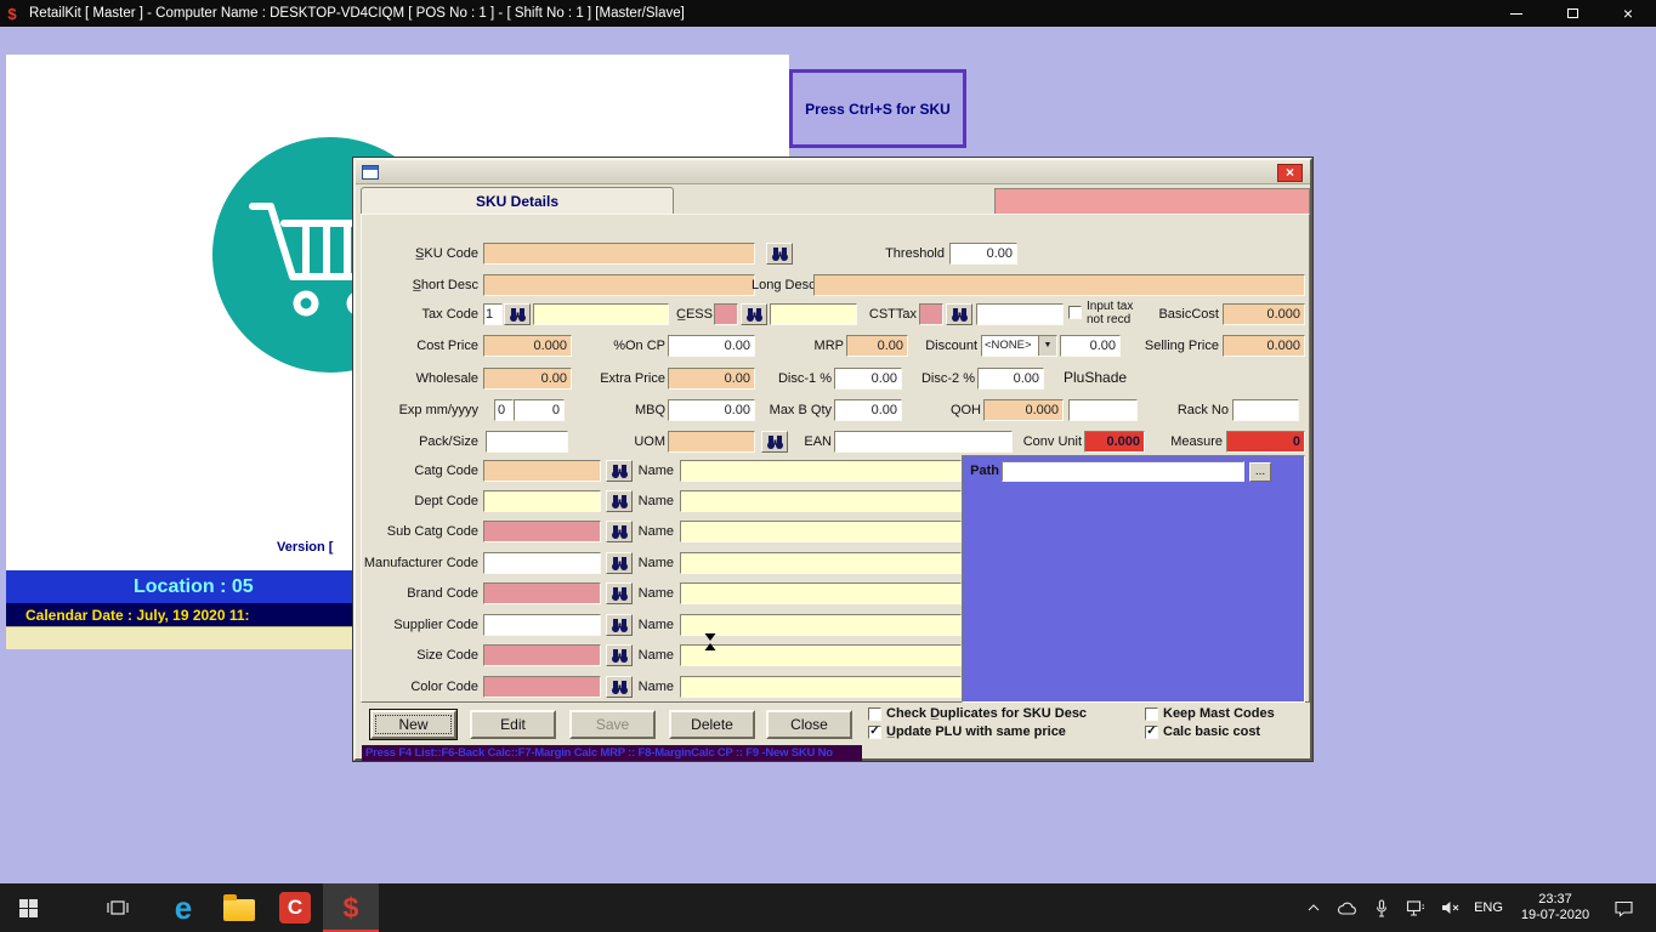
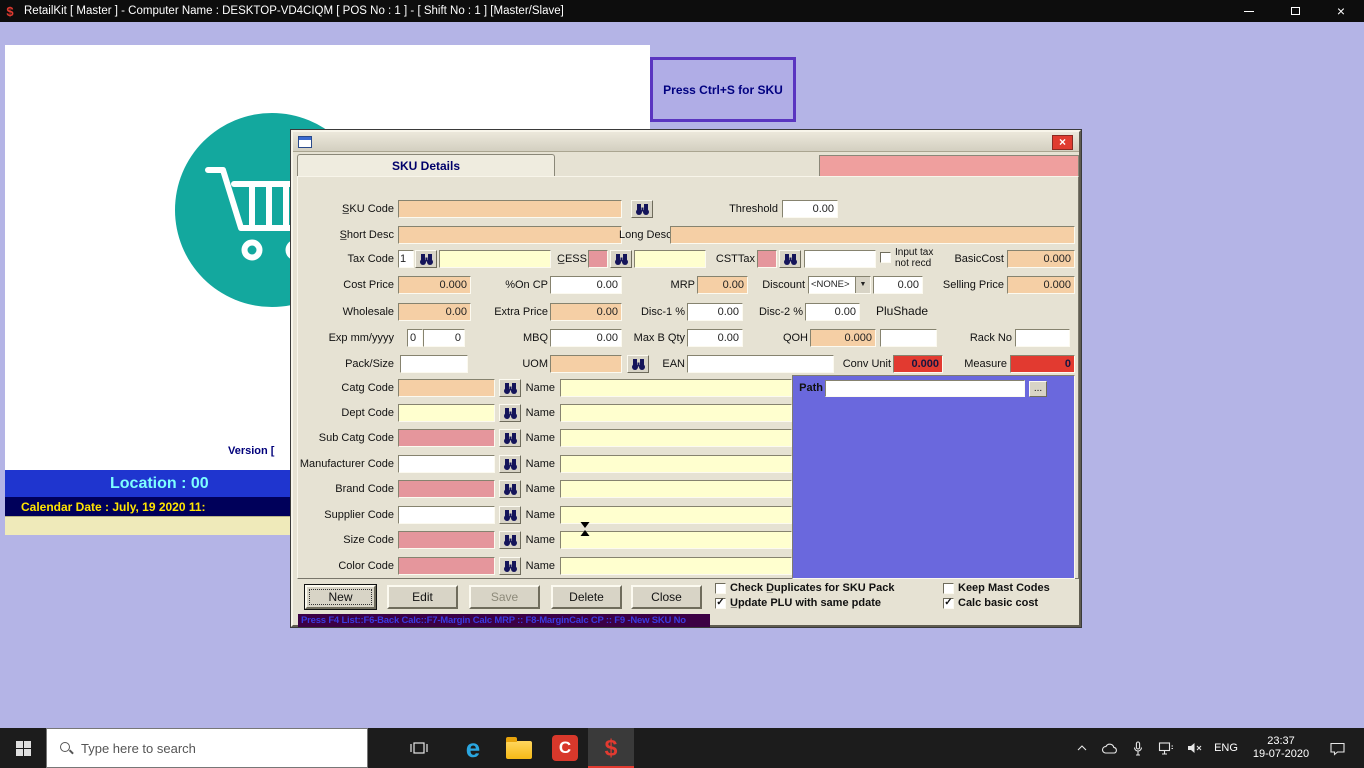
  $
  RetailKit [ Master ] - Computer Name : DESKTOP-VD4CIQM [ POS No : 1 ] - [ Shift No : 1 ] [Master/Slave]
  ×
  Version [
- Location : 05
+ Location : 00
  Calendar Date : July, 19 2020 11:
  Press Ctrl+S for SKU
  ×
  SKU Details
  S̲KU Code
  Threshold
  0.00
  S̲hort Desc
  Long Desc
  Tax Code
  1
  C̲ESS
  CSTTax
  Input tax
  not recd
  BasicCost
  0.000
  Cost Price
  0.000
  %On CP
  0.00
  MRP
  0.00
  Discount
  <NONE>
  0.00
  Selling Price
  0.000
  Wholesale
  0.00
  Extra Price
  0.00
  Disc-1 %
  0.00
  Disc-2 %
  0.00
  PluShade
  Exp mm/yyyy
  0
  0
  MBQ
  0.00
  Max B Qty
  0.00
  QOH
  0.000
  Rack No
  Pack/Size
  UOM
  EAN
  Conv Unit
  0.000
  Measure
  0
  Catg Code
  Name
  Path
  ...
  Dept Code
  Name
  Sub Catg Code
  Name
  Manufacturer Code
  Name
  Brand Code
  Name
  Supplier Code
  Name
  Size Code
  Name
  Color Code
  Name
  New
  Edit
  Save
  Delete
  Close
- Check D̲uplicates for SKU Desc
+ Check D̲uplicates for SKU Pack
  ✓
- U̲pdate PLU with same price
+ U̲pdate PLU with same pdate
  Keep Mast Codes
  ✓
  Calc basic cost
  Press F4 List::F6-Back Calc::F7-Margin Calc MRP :: F8-MarginCalc CP :: F9 -New SKU No
+ Type here to search
  e
  C
  $
  ENG
  23:37
  19-07-2020
